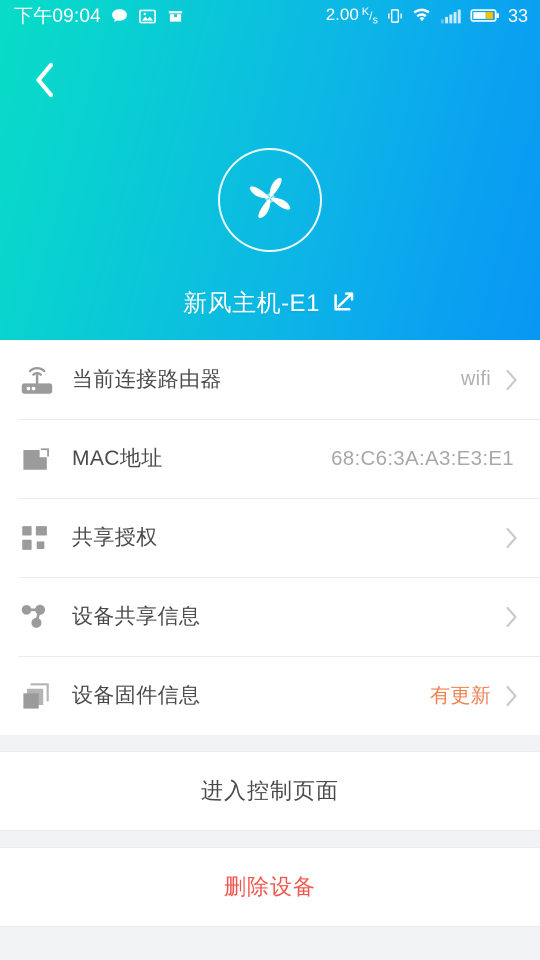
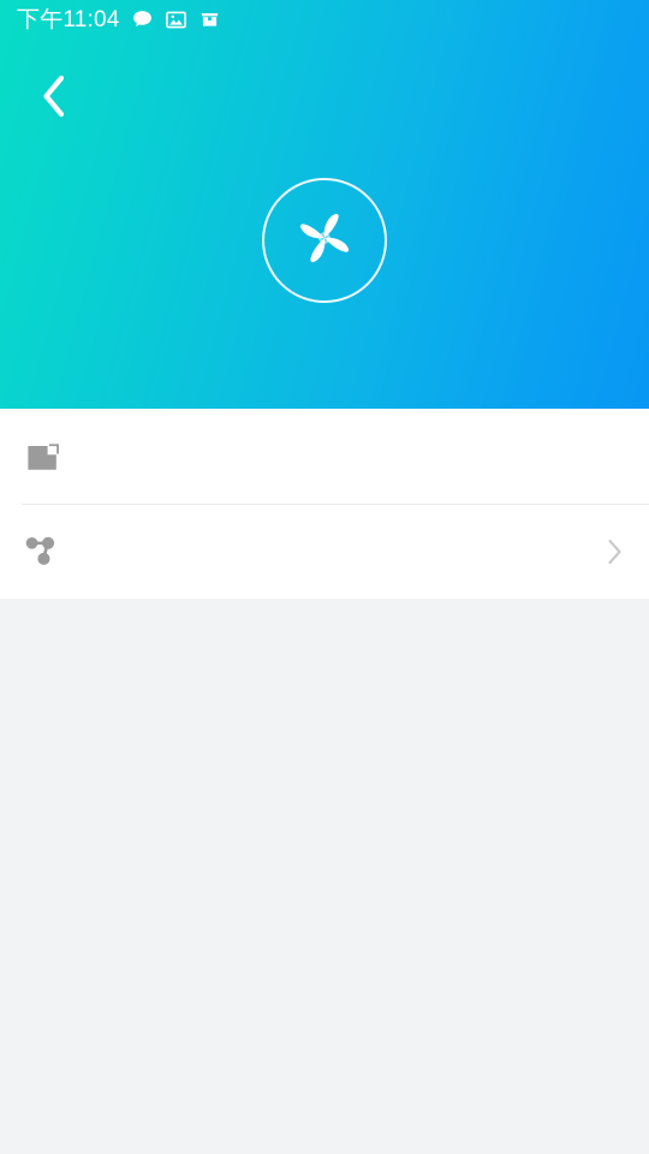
- 下午09:04
+ 下午11:04
- 2.00
- K/s
- 33
- 新风主机-E1
- 当前连接路由器
- wifi
- MAC地址
- 68:C6:3A:A3:E3:E1
- 共享授权
- 设备共享信息
- 设备固件信息
- 有更新
- 进入控制页面
- 删除设备
